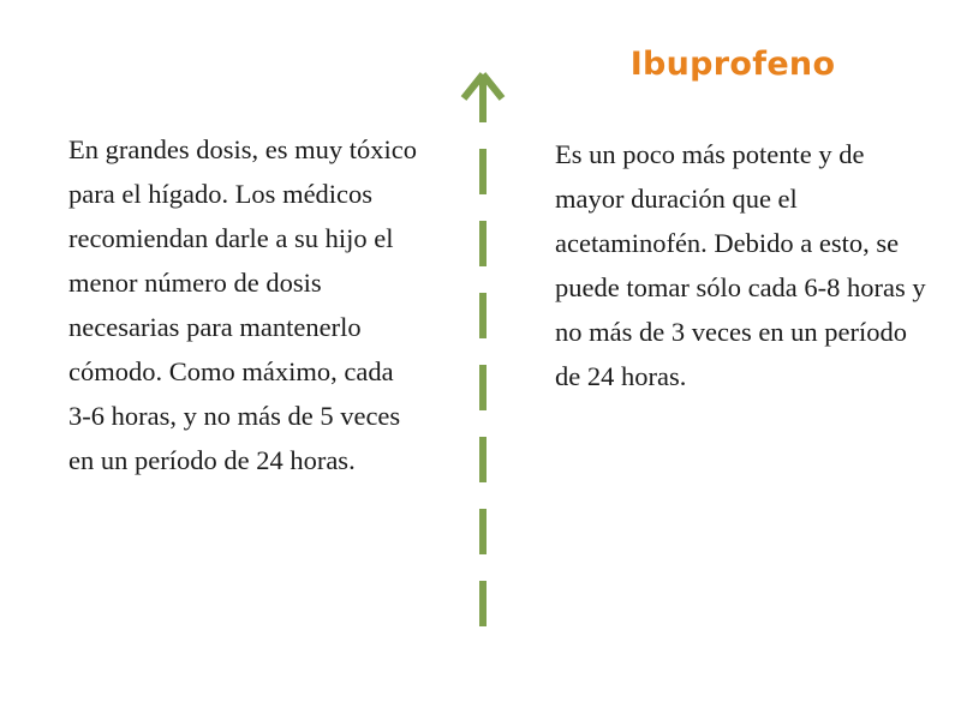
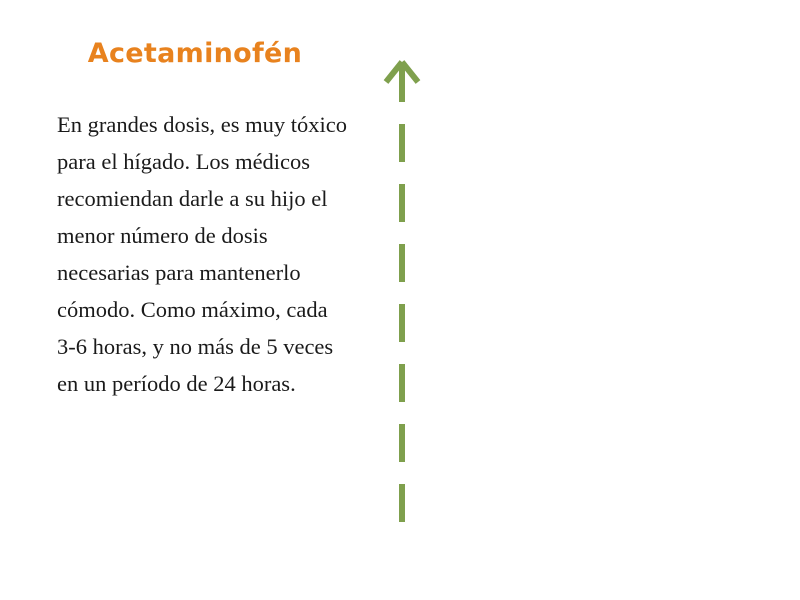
+ Acetaminofén
  En grandes dosis, es muy tóxico para el hígado. Los médicos recomiendan darle a su hijo el menor número de dosis necesarias para mantenerlo cómodo. Como máximo, cada 3-6 horas, y no más de 5 veces en un período de 24 horas.
- Ibuprofeno
- Es un poco más potente y de mayor duración que el acetaminofén. Debido a esto, se puede tomar sólo cada 6-8 horas y no más de 3 veces en un período de 24 horas.
